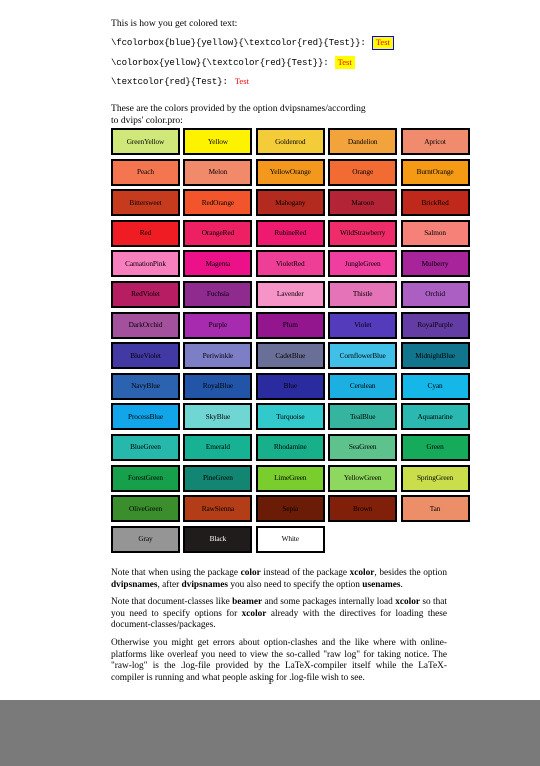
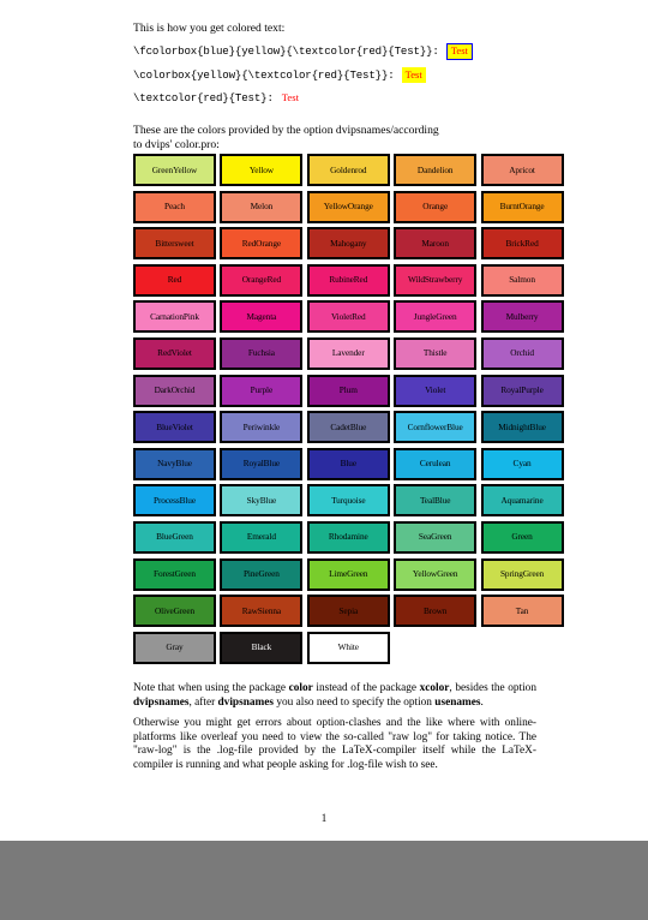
  This is how you get colored text:
  \fcolorbox{blue}{yellow}{\textcolor{red}{Test}}:
  Test
  \colorbox{yellow}{\textcolor{red}{Test}}:
  Test
  \textcolor{red}{Test}:
  Test
  These are the colors provided by the option dvipsnames/according
  to dvips' color.pro:
  GreenYellow
  Yellow
  Goldenrod
  Dandelion
  Apricot
  Peach
  Melon
  YellowOrange
  Orange
  BurntOrange
  Bittersweet
  RedOrange
  Mahogany
  Maroon
  BrickRed
  Red
  OrangeRed
  RubineRed
  WildStrawberry
  Salmon
  CarnationPink
  Magenta
  VioletRed
  JungleGreen
  Mulberry
  RedViolet
  Fuchsia
  Lavender
  Thistle
  Orchid
  DarkOrchid
  Purple
  Plum
  Violet
  RoyalPurple
  BlueViolet
  Periwinkle
  CadetBlue
  CornflowerBlue
  MidnightBlue
  NavyBlue
  RoyalBlue
  Blue
  Cerulean
  Cyan
  ProcessBlue
  SkyBlue
  Turquoise
  TealBlue
  Aquamarine
  BlueGreen
  Emerald
  Rhodamine
  SeaGreen
  Green
  ForestGreen
  PineGreen
  LimeGreen
  YellowGreen
  SpringGreen
  OliveGreen
  RawSienna
  Sepia
  Brown
  Tan
  Gray
  Black
  White
  Note that when using the package color instead of the package xcolor, besides the option dvipsnames, after dvipsnames you also need to specify the option usenames.
- Note that document-classes like beamer and some packages internally load xcolor so that you need to specify options for xcolor already with the directives for loading these document-classes/packages.
  Otherwise you might get errors about option-clashes and the like where with online-platforms like overleaf you need to view the so-called "raw log" for taking notice. The "raw-log" is the .log-file provided by the LaTeX-compiler itself while the LaTeX-compiler is running and what people asking for .log-file wish to see.
  1
